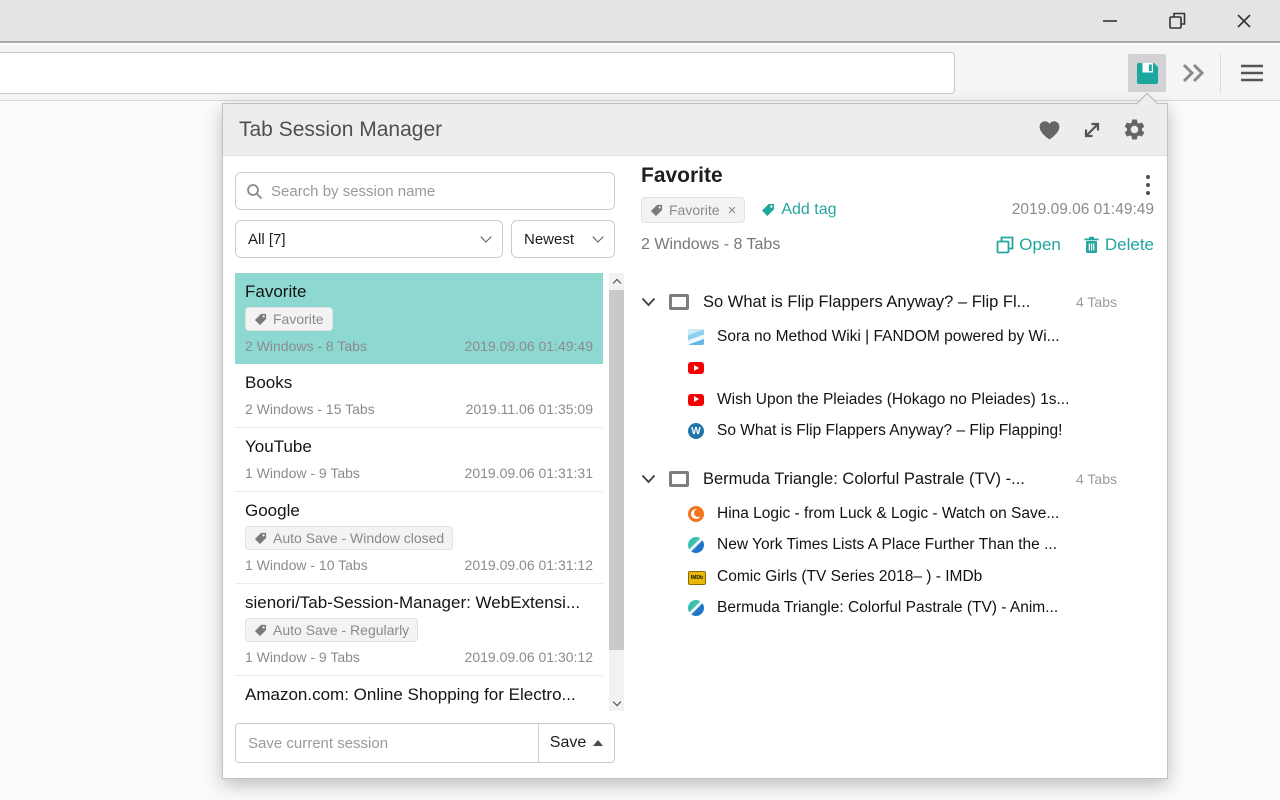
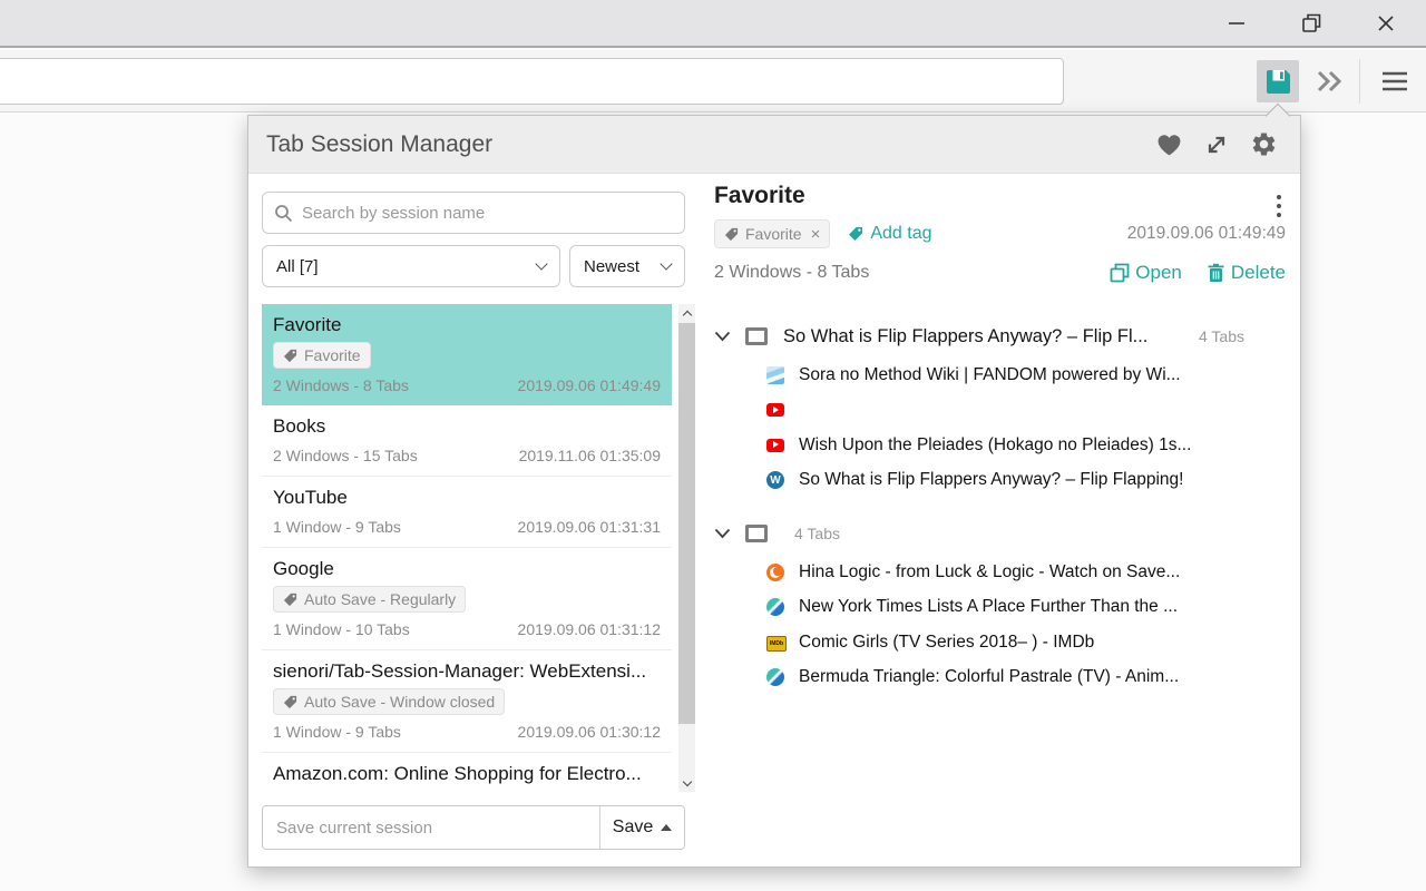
  Tab Session Manager
  Search by session name
  All [7]
  Newest
  Favorite
  Favorite
  2 Windows - 8 Tabs
  2019.09.06 01:49:49
  Books
  2 Windows - 15 Tabs
  2019.11.06 01:35:09
  YouTube
  1 Window - 9 Tabs
  2019.09.06 01:31:31
  Google
- Auto Save - Window closed
+ Auto Save - Regularly
  1 Window - 10 Tabs
  2019.09.06 01:31:12
  sienori/Tab-Session-Manager: WebExtensi...
- Auto Save - Regularly
+ Auto Save - Window closed
  1 Window - 9 Tabs
  2019.09.06 01:30:12
  Amazon.com: Online Shopping for Electro...
  Save current session
  Save
  Favorite
  Favorite
  ×
  Add tag
  2019.09.06 01:49:49
  2 Windows - 8 Tabs
  Open
  Delete
  So What is Flip Flappers Anyway? – Flip Fl...
  4 Tabs
  Sora no Method Wiki | FANDOM powered by Wi...
  Wish Upon the Pleiades (Hokago no Pleiades) 1s...
  So What is Flip Flappers Anyway? – Flip Flapping!
- Bermuda Triangle: Colorful Pastrale (TV) -...
  4 Tabs
  Hina Logic - from Luck & Logic - Watch on Save...
  New York Times Lists A Place Further Than the ...
  Comic Girls (TV Series 2018– ) - IMDb
  Bermuda Triangle: Colorful Pastrale (TV) - Anim...
